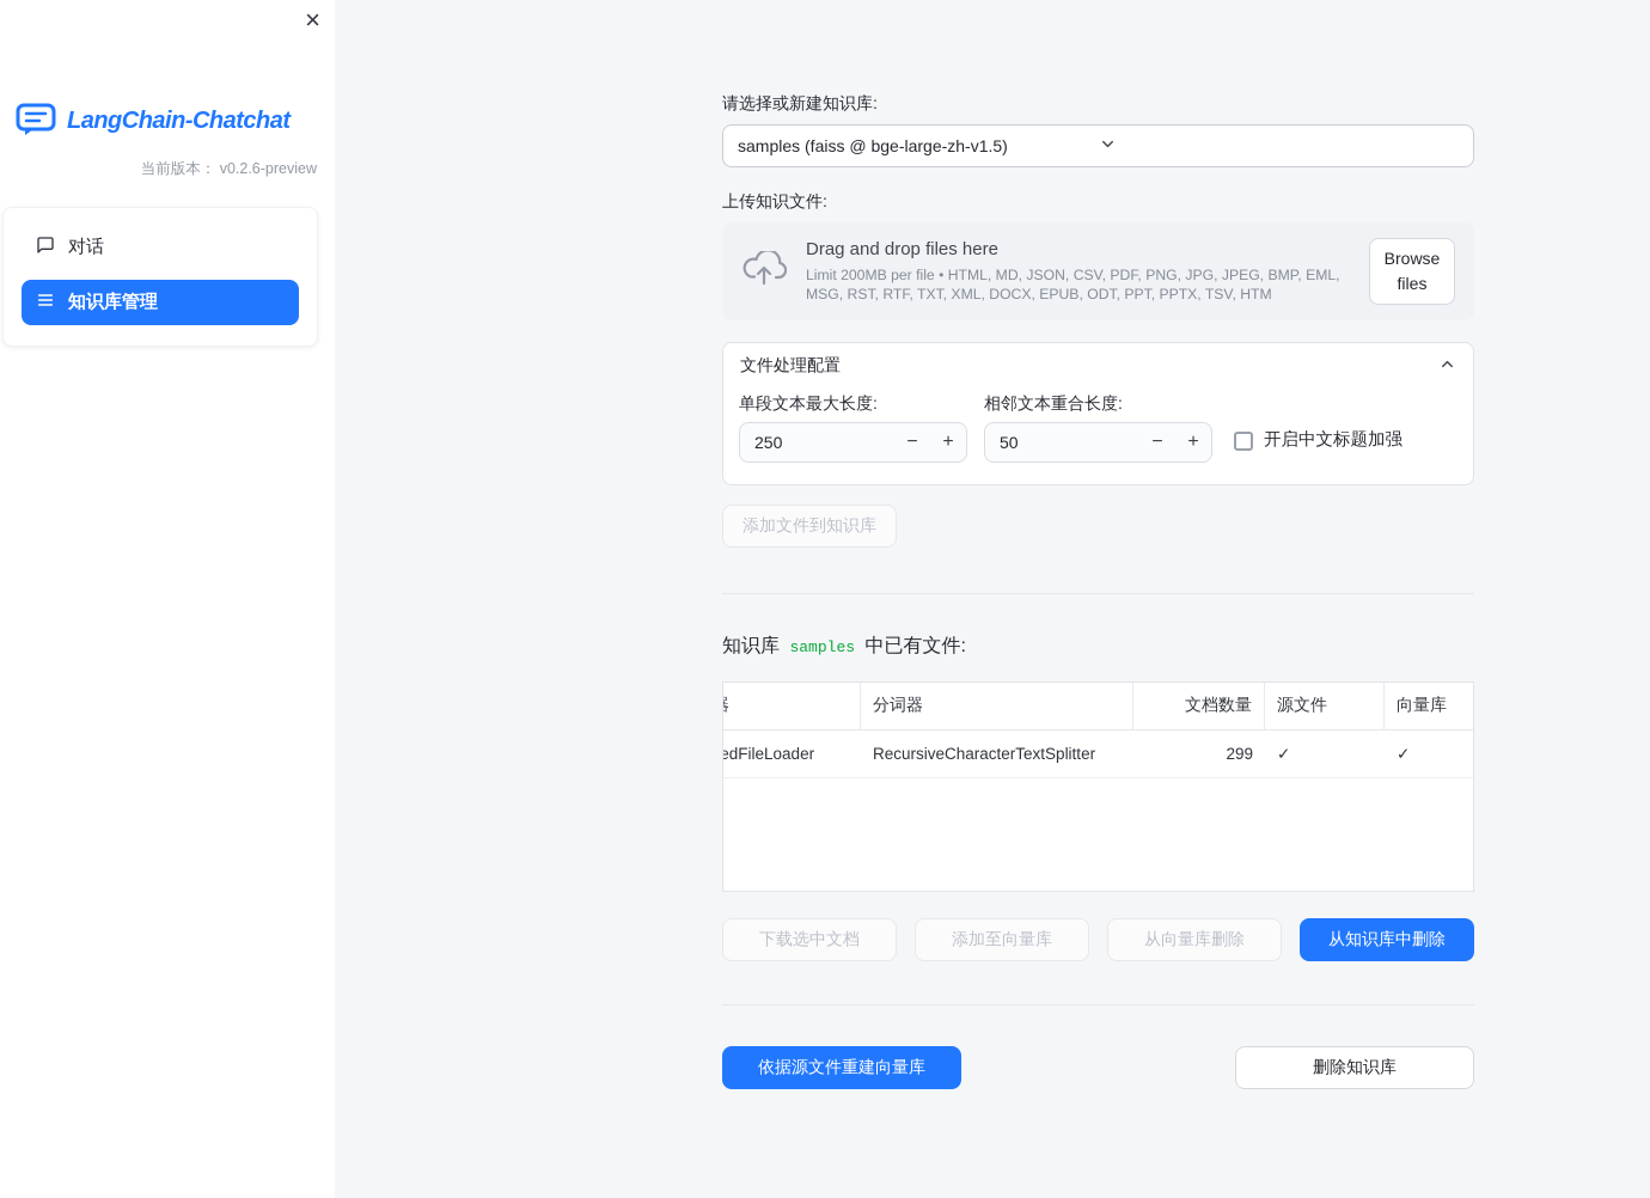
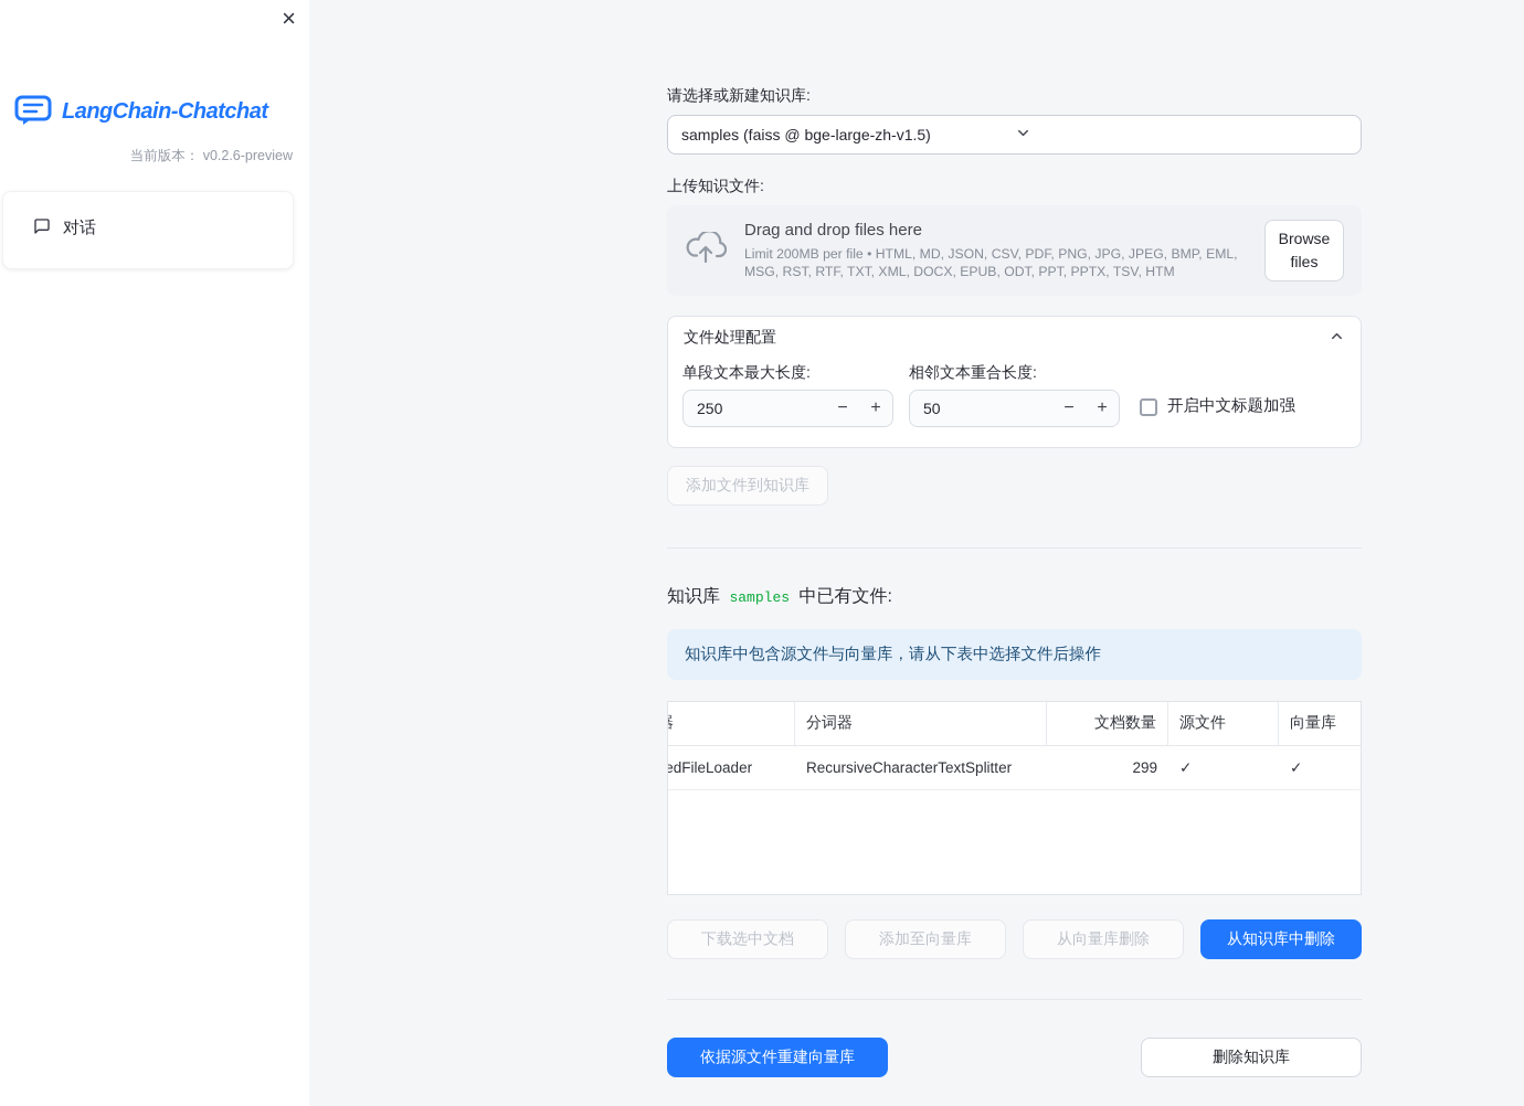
  ×
  LangChain-Chatchat
  当前版本： v0.2.6-preview
  对话
- 知识库管理
  请选择或新建知识库:
  samples (faiss @ bge-large-zh-v1.5)
  上传知识文件:
  Drag and drop files here
  Limit 200MB per file • HTML, MD, JSON, CSV, PDF, PNG, JPG, JPEG, BMP, EML, MSG, RST, RTF, TXT, XML, DOCX, EPUB, ODT, PPT, PPTX, TSV, HTM
  Browse files
  文件处理配置
  单段文本最大长度:
  250
  −
  +
  相邻文本重合长度:
  50
  −
  +
  开启中文标题加强
  添加文件到知识库
  知识库 samples 中已有文件:
+ 知识库中包含源文件与向量库，请从下表中选择文件后操作
  分词器
  文档数量
  源文件
  向量库
  RecursiveCharacterTextSplitter
  299
  ✓
  ✓
  下载选中文档
  添加至向量库
  从向量库删除
  从知识库中删除
  依据源文件重建向量库
  删除知识库
